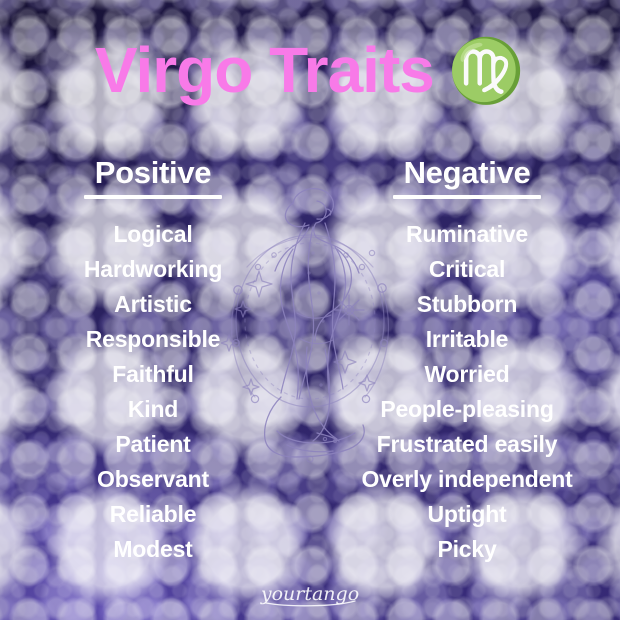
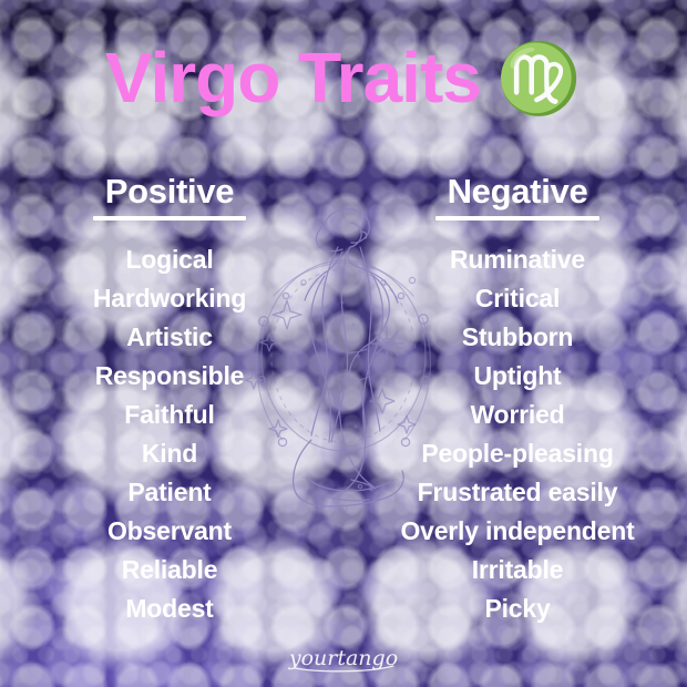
  Virgo Traits
  ♍
  Positive
  Logical
  Hardworking
  Artistic
  Responsible
  Faithful
  Kind
  Patient
  Observant
  Reliable
  Modest
  Negative
  Ruminative
  Critical
  Stubborn
- Irritable
+ Uptight
  Worried
  People-pleasing
  Frustrated easily
  Overly independent
- Uptight
+ Irritable
  Picky
  yourtango
